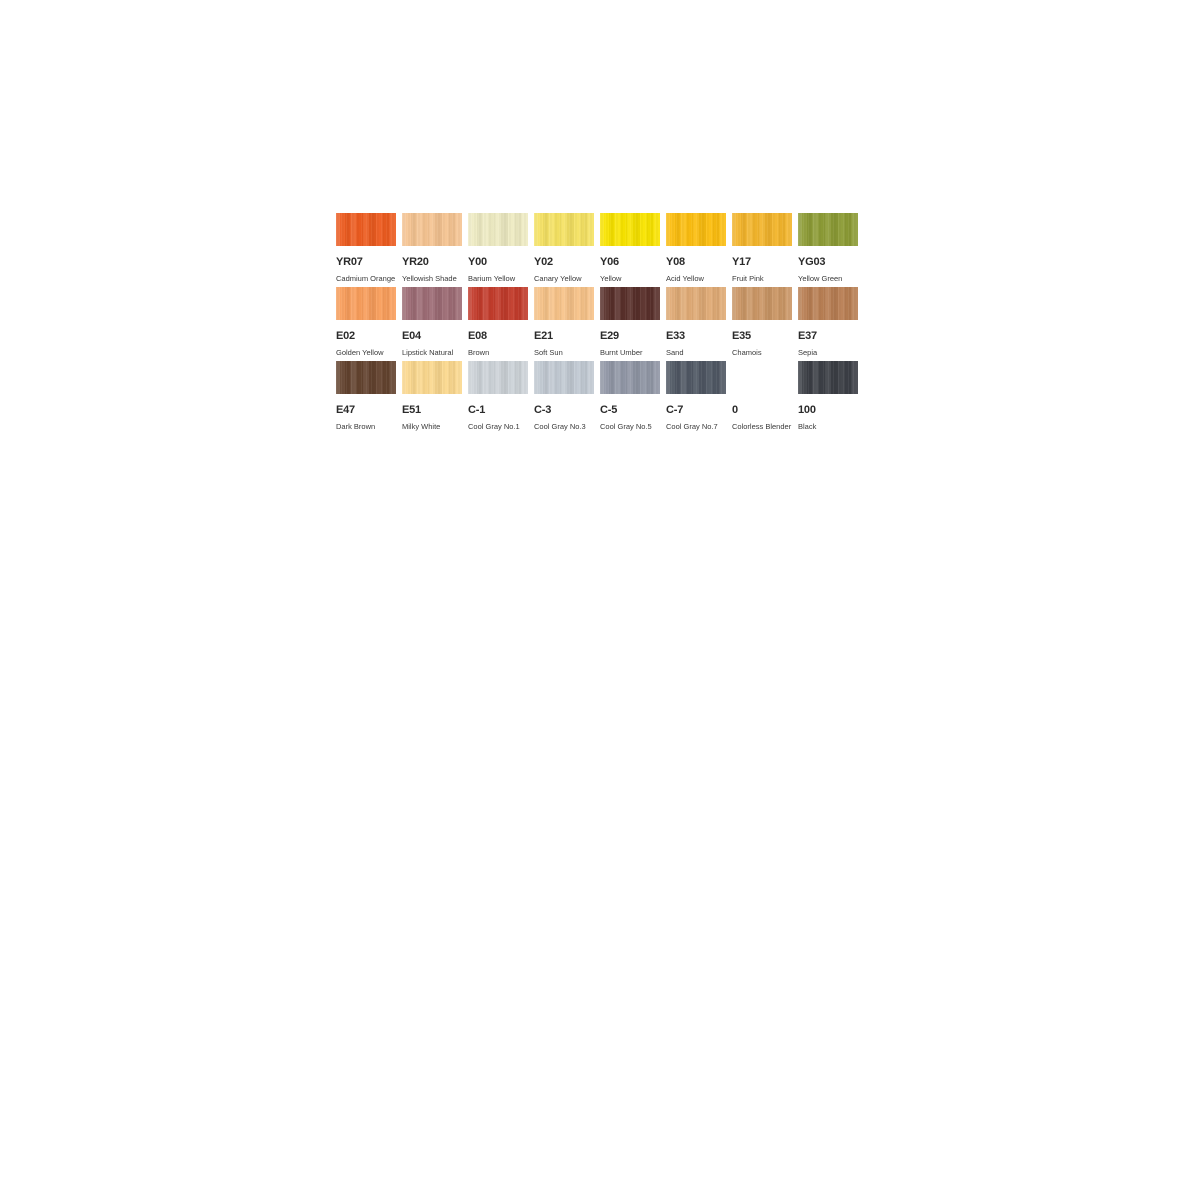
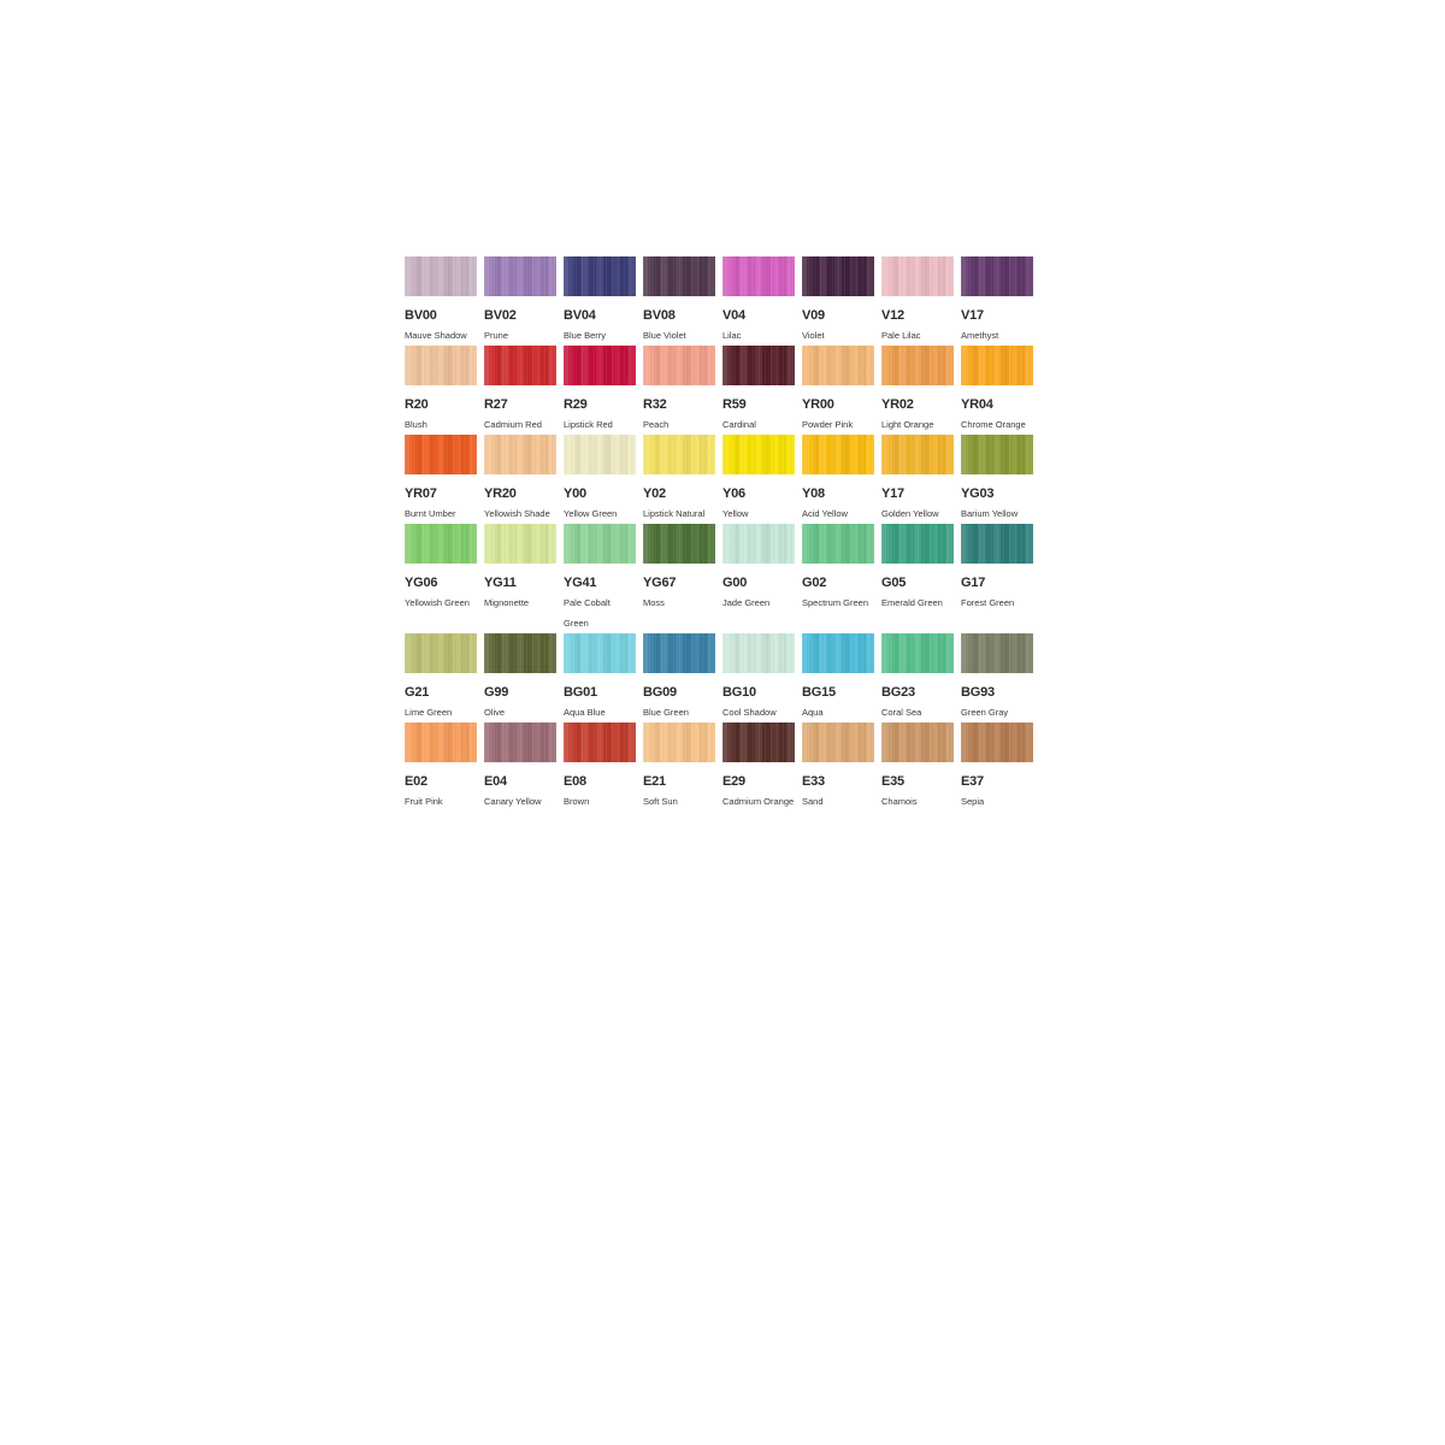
+ BV00
+ Mauve Shadow
+ BV02
+ Prune
+ BV04
+ Blue Berry
+ BV08
+ Blue Violet
+ V04
+ Lilac
+ V09
+ Violet
+ V12
+ Pale Lilac
+ V17
+ Amethyst
+ R20
+ Blush
+ R27
+ Cadmium Red
+ R29
+ Lipstick Red
+ R32
+ Peach
+ R59
+ Cardinal
+ YR00
+ Powder Pink
+ YR02
+ Light Orange
+ YR04
+ Chrome Orange
  YR07
- Cadmium Orange
+ Burnt Umber
  YR20
  Yellowish Shade
  Y00
- Barium Yellow
+ Yellow Green
  Y02
- Canary Yellow
+ Lipstick Natural
  Y06
  Yellow
  Y08
  Acid Yellow
  Y17
- Fruit Pink
+ Golden Yellow
  YG03
- Yellow Green
+ Barium Yellow
+ YG06
+ Yellowish Green
+ YG11
+ Mignonette
+ YG41
+ Pale Cobalt Green
+ YG67
+ Moss
+ G00
+ Jade Green
+ G02
+ Spectrum Green
+ G05
+ Emerald Green
+ G17
+ Forest Green
+ G21
+ Lime Green
+ G99
+ Olive
+ BG01
+ Aqua Blue
+ BG09
+ Blue Green
+ BG10
+ Cool Shadow
+ BG15
+ Aqua
+ BG23
+ Coral Sea
+ BG93
+ Green Gray
  E02
- Golden Yellow
+ Fruit Pink
  E04
- Lipstick Natural
+ Canary Yellow
  E08
  Brown
  E21
  Soft Sun
  E29
- Burnt Umber
+ Cadmium Orange
  E33
  Sand
  E35
  Chamois
  E37
  Sepia
- E47
- Dark Brown
- E51
- Milky White
- C-1
- Cool Gray No.1
- C-3
- Cool Gray No.3
- C-5
- Cool Gray No.5
- C-7
- Cool Gray No.7
- 0
- Colorless Blender
- 100
- Black
